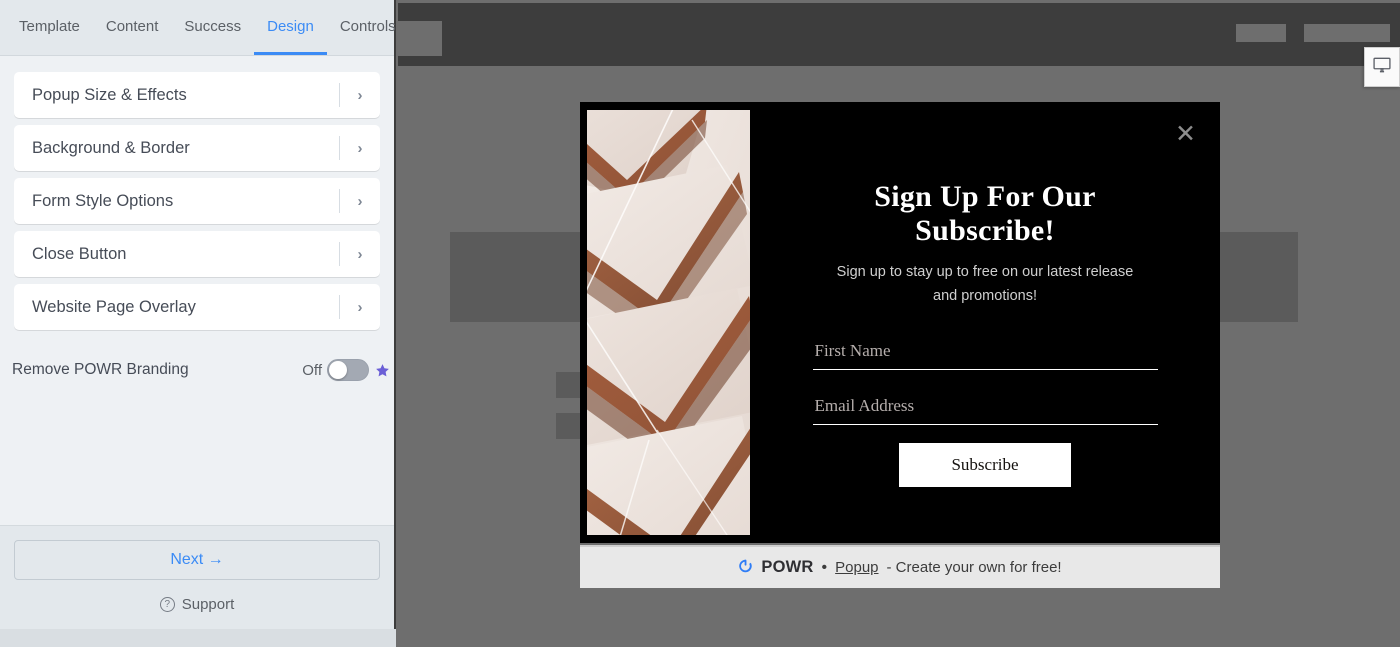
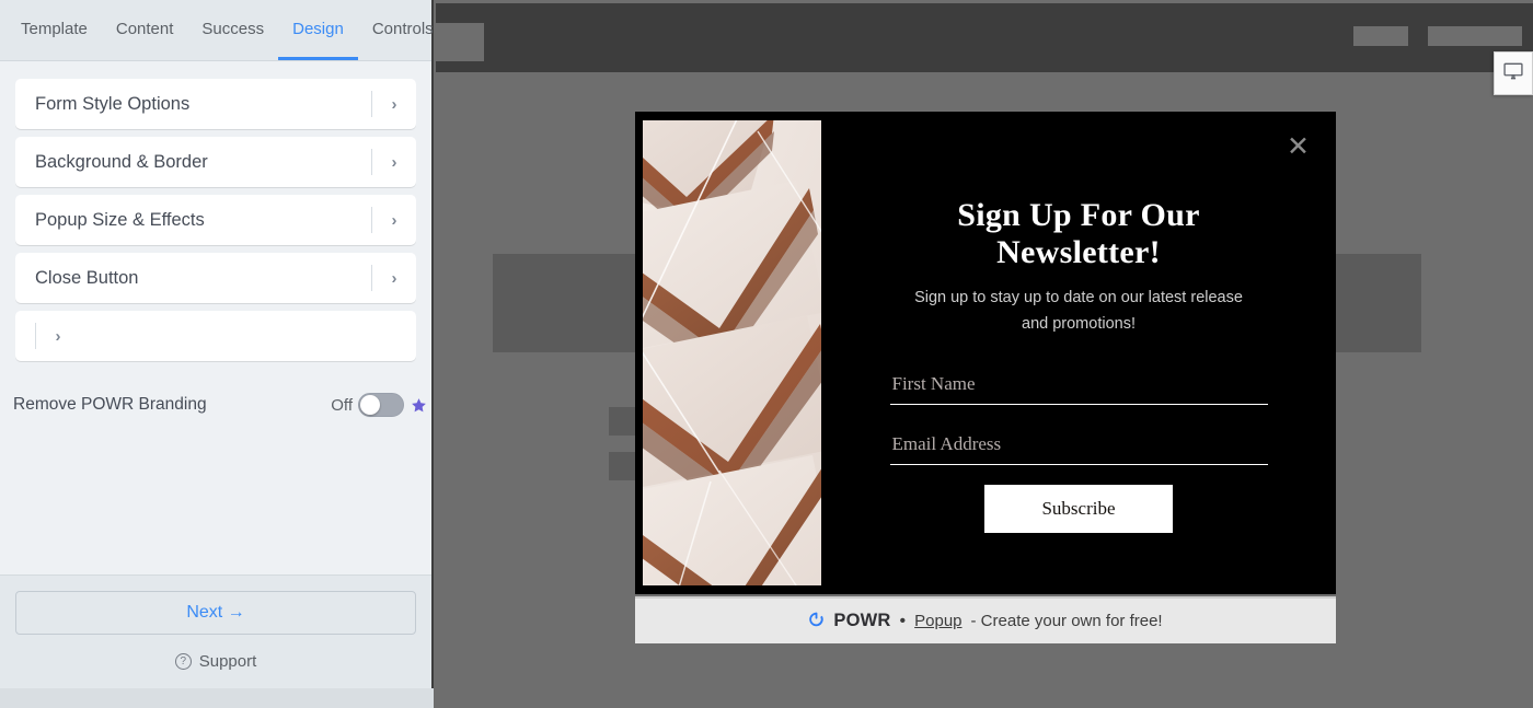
  Template
  Content
  Success
  Design
  Controls
- Popup Size & Effects
+ Form Style Options
  ›
  Background & Border
  ›
- Form Style Options
+ Popup Size & Effects
  ›
  Close Button
  ›
- Website Page Overlay
  ›
  Remove POWR Branding
  Off
  Next →
  ?
  Support
  ✕
- Sign Up For Our Subscribe!
+ Sign Up For Our Newsletter!
- Sign up to stay up to free on our latest release and promotions!
+ Sign up to stay up to date on our latest release and promotions!
  First Name
  Email Address
  Subscribe
  POWR
  •
  Popup
  - Create your own for free!
